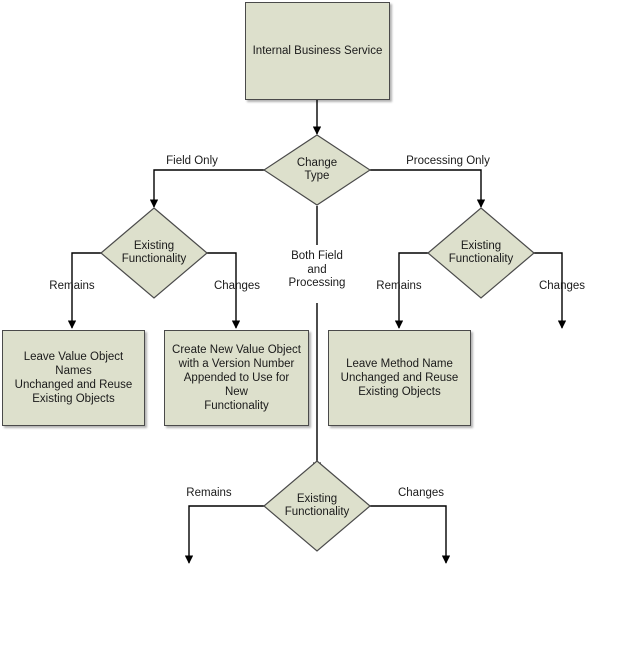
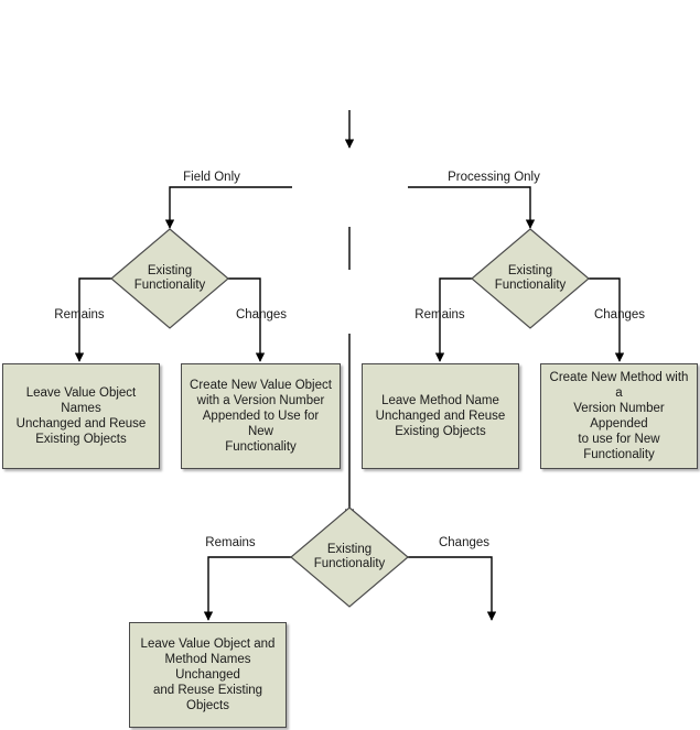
- Internal Business Service
- Change
- Type
  Existing
  Functionality
  Existing
  Functionality
  Existing
  Functionality
  Leave Value Object Names
  Unchanged and Reuse
  Existing Objects
  Create New Value Object
  with a Version Number
  Appended to Use for New
  Functionality
  Leave Method Name
  Unchanged and Reuse
  Existing Objects
+ Create New Method with a
+ Version Number Appended
+ to use for New Functionality
+ Leave Value Object and
+ Method Names Unchanged
+ and Reuse Existing Objects
  Field Only
  Processing Only
- Both Field
- and
- Processing
  Remains
  Changes
  Remains
  Changes
  Remains
  Changes
